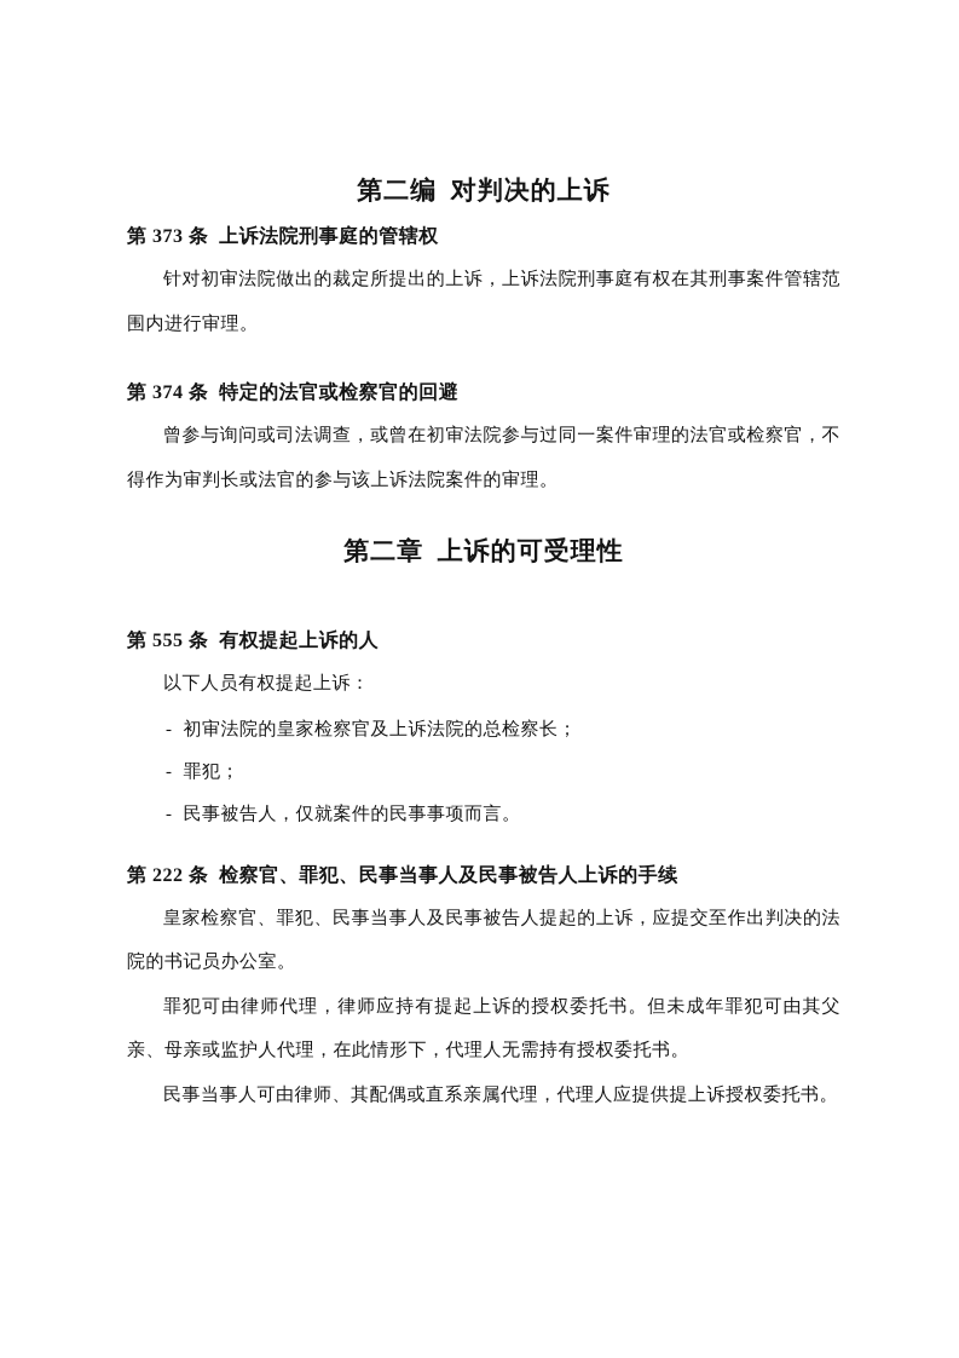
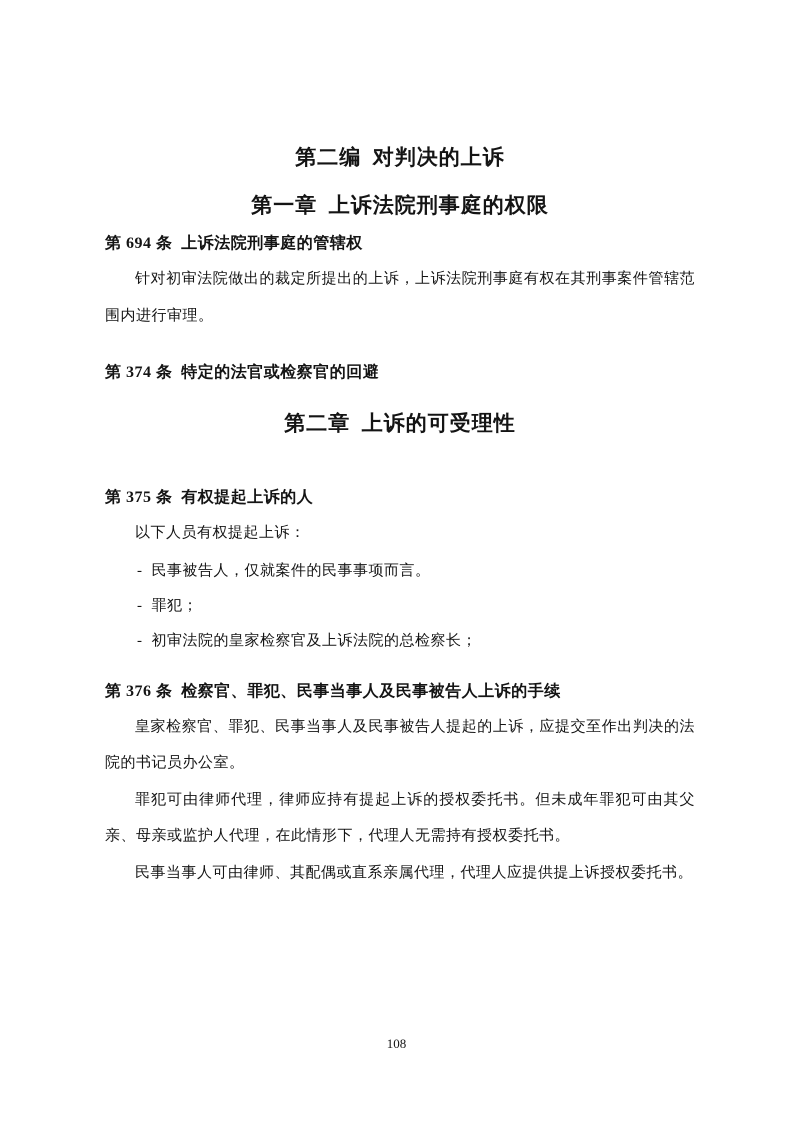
  第二编 对判决的上诉
+ 第一章 上诉法院刑事庭的权限
- 第 373 条 上诉法院刑事庭的管辖权
+ 第 694 条 上诉法院刑事庭的管辖权
  针对初审法院做出的裁定所提出的上诉，上诉法院刑事庭有权在其刑事案件管辖范围内进行审理。
  第 374 条 特定的法官或检察官的回避
- 曾参与询问或司法调查，或曾在初审法院参与过同一案件审理的法官或检察官，不得作为审判长或法官的参与该上诉法院案件的审理。
  第二章 上诉的可受理性
- 第 555 条 有权提起上诉的人
+ 第 375 条 有权提起上诉的人
  以下人员有权提起上诉：
- - 初审法院的皇家检察官及上诉法院的总检察长；
+ - 民事被告人，仅就案件的民事事项而言。
  - 罪犯；
- - 民事被告人，仅就案件的民事事项而言。
+ - 初审法院的皇家检察官及上诉法院的总检察长；
- 第 222 条 检察官、罪犯、民事当事人及民事被告人上诉的手续
+ 第 376 条 检察官、罪犯、民事当事人及民事被告人上诉的手续
  皇家检察官、罪犯、民事当事人及民事被告人提起的上诉，应提交至作出判决的法院的书记员办公室。
  罪犯可由律师代理，律师应持有提起上诉的授权委托书。但未成年罪犯可由其父亲、母亲或监护人代理，在此情形下，代理人无需持有授权委托书。
  民事当事人可由律师、其配偶或直系亲属代理，代理人应提供提上诉授权委托书。
+ 108
